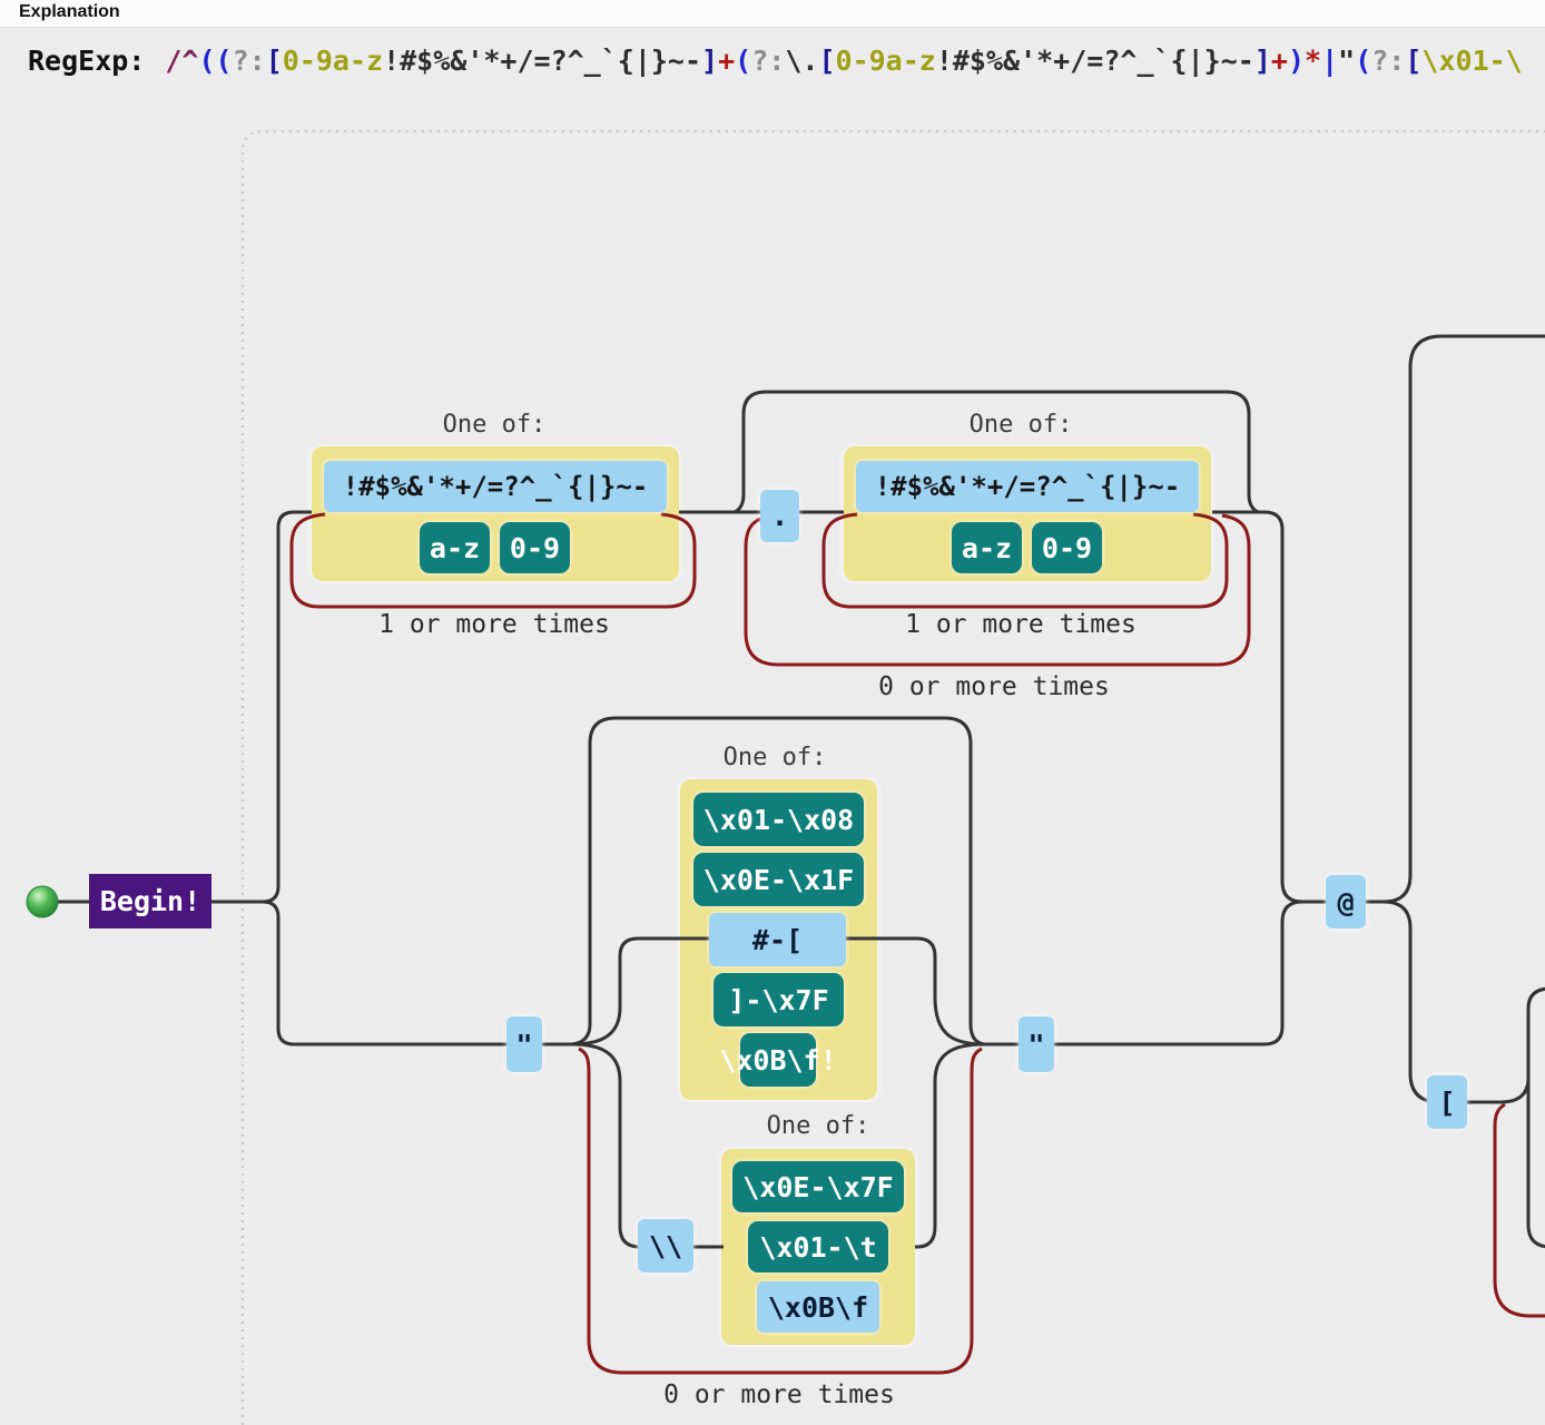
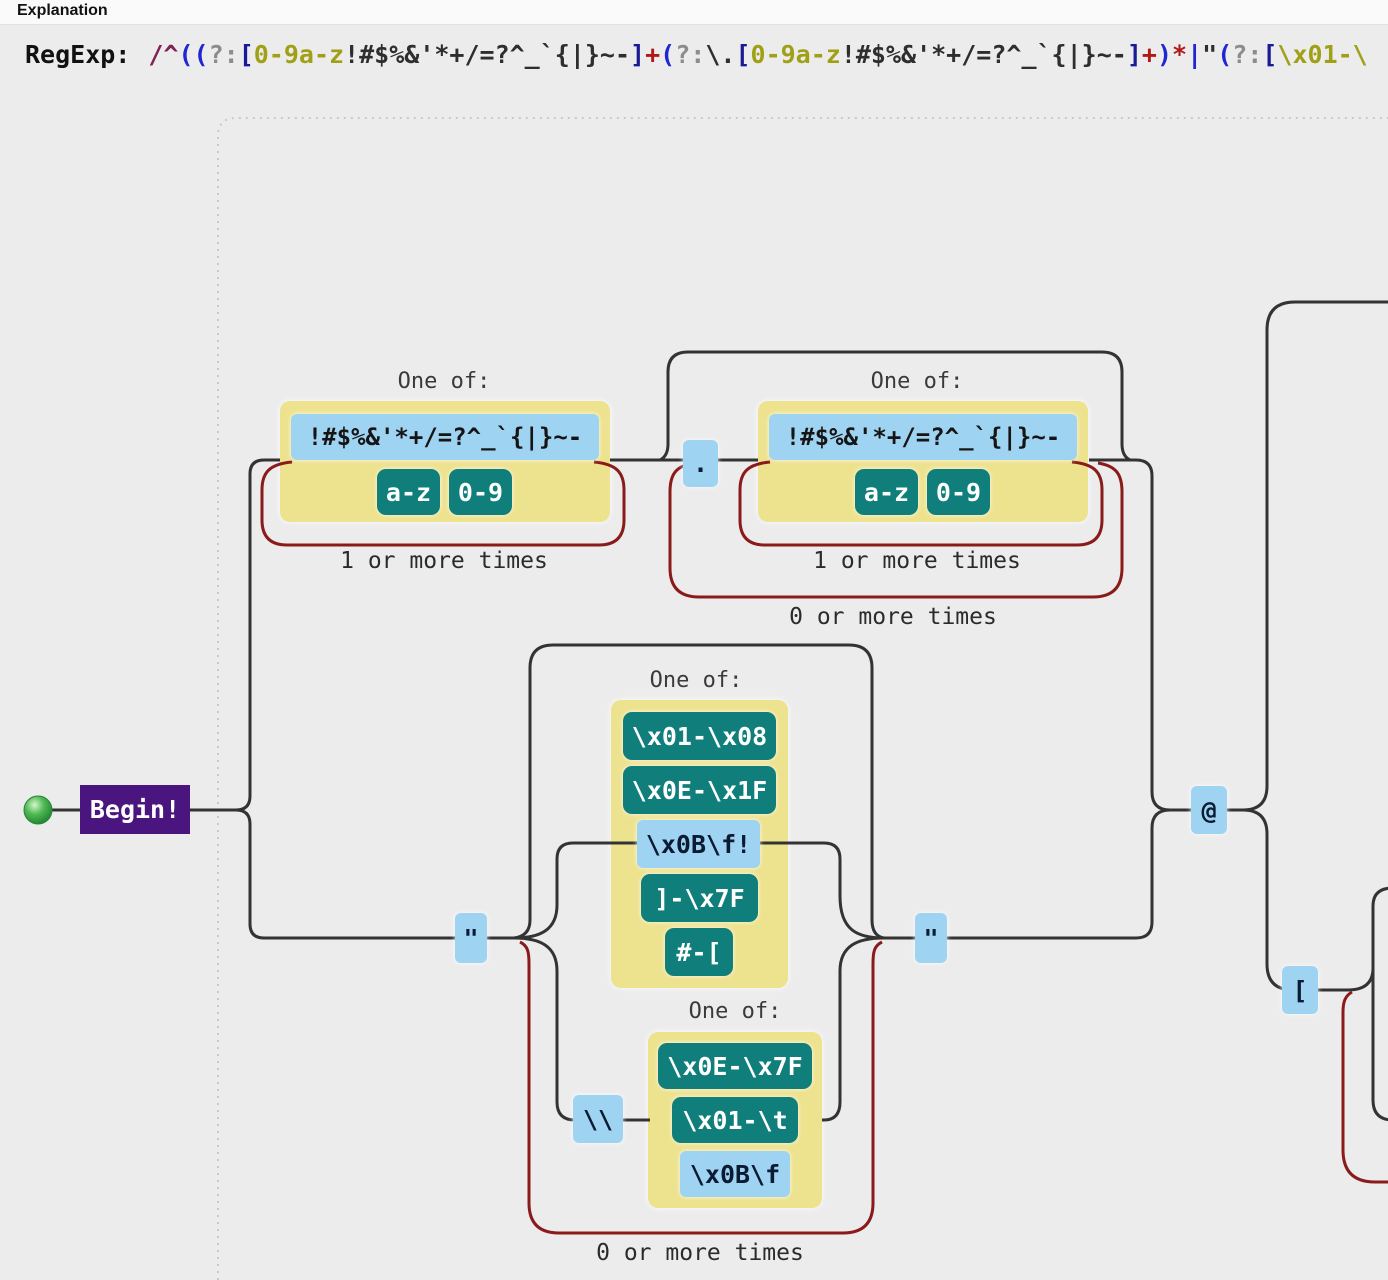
  Explanation
  RegExp: /^((?:[0-9a-z!#$%&'*+/=?^_`{|}~-]+(?:\.[0-9a-z!#$%&'*+/=?^_`{|}~-]+)*|"(?:[\x01-\
  Begin!
  One of:
  !#$%&'*+/=?^_`{|}~-
  a-z
  0-9
  1 or more times
  .
  One of:
  !#$%&'*+/=?^_`{|}~-
  a-z
  0-9
  1 or more times
  0 or more times
  "
  One of:
  \x01-\x08
  \x0E-\x1F
- #-[
+ \x0B\f!
  ]-\x7F
- \x0B\f!
+ #-[
  \\
  One of:
  \x0E-\x7F
  \x01-\t
  \x0B\f
  0 or more times
  "
  @
  [
